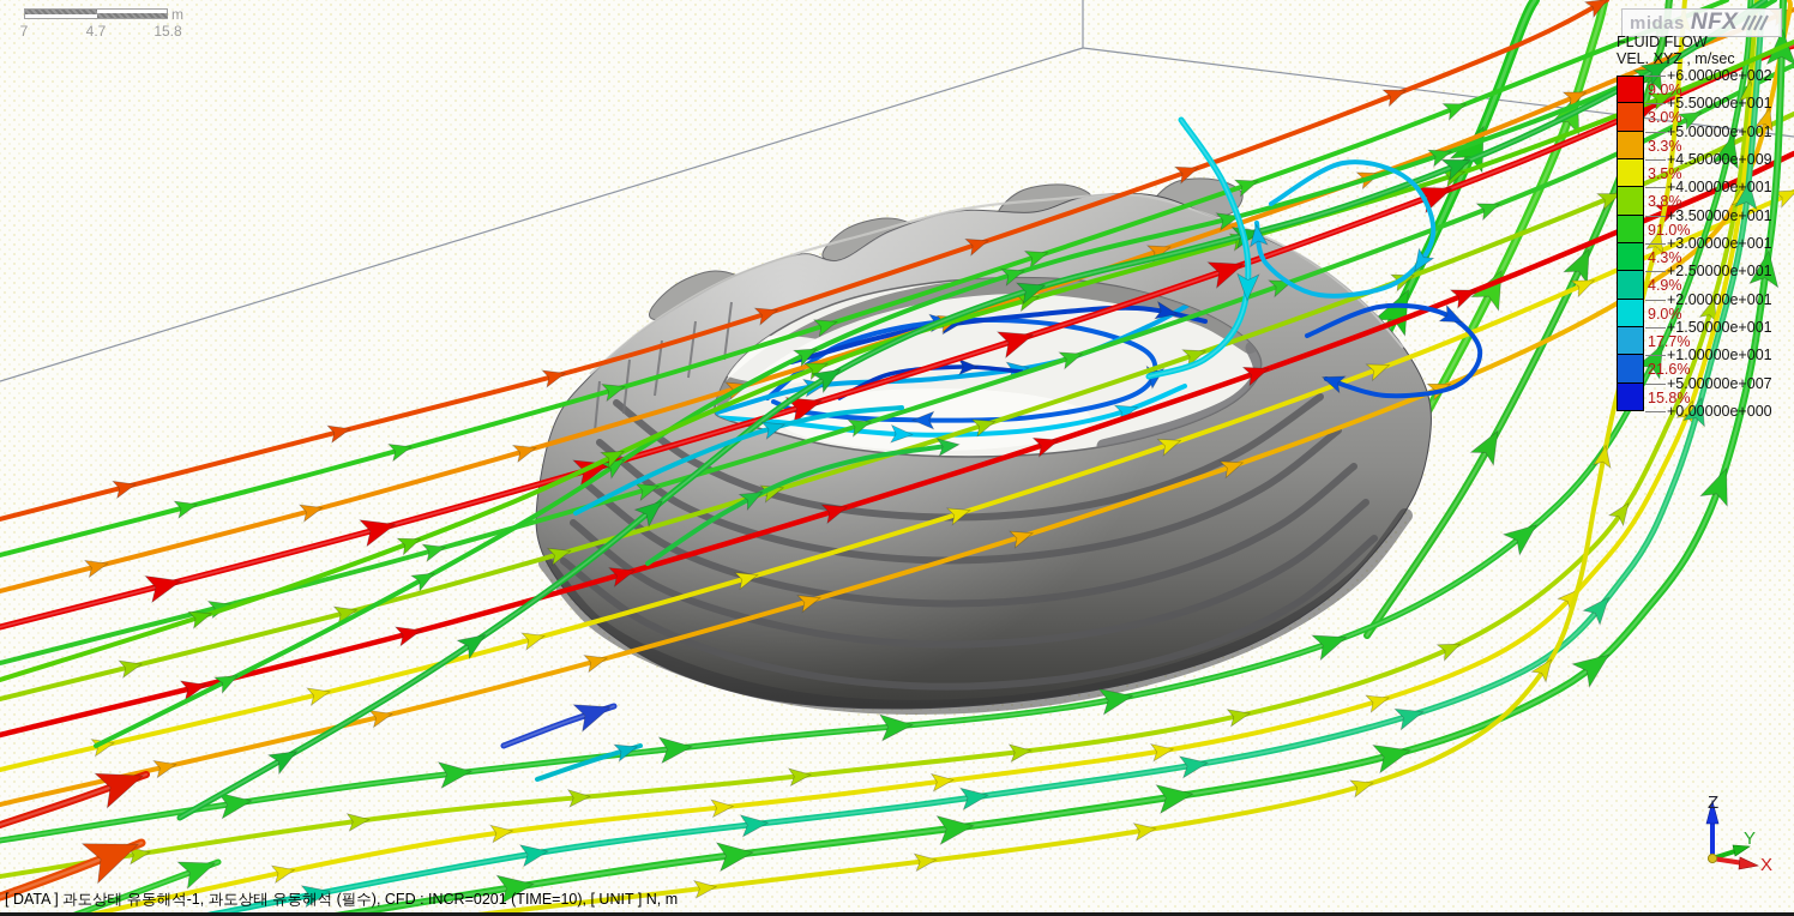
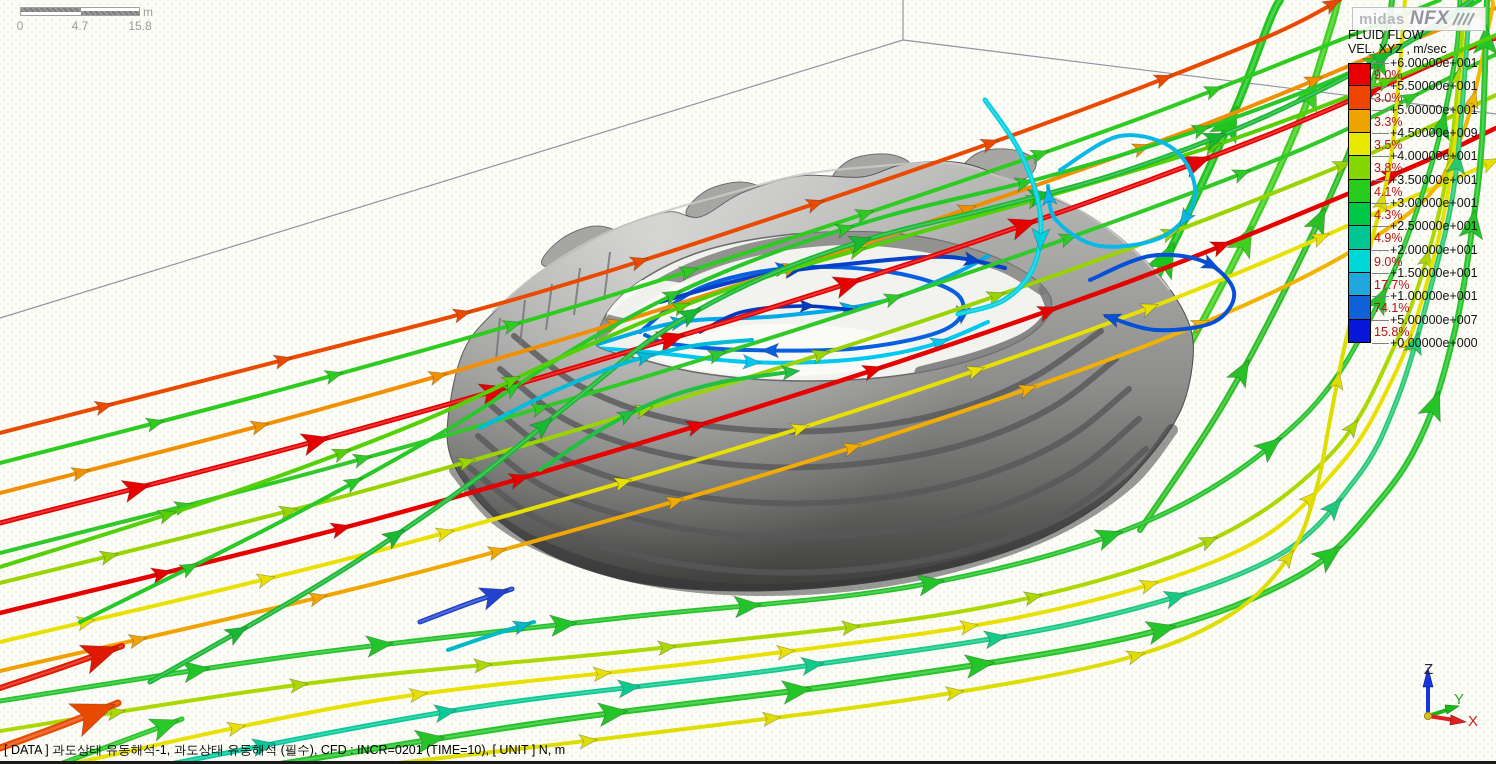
- 7
+ 0
  4.7
  15.8
  m
  midas
  NFX
  FLUID FLOW
  VEL. XYZ , m/sec
  9.0%
  3.0%
  3.3%
  3.5%
  3.8%
- 91.0%
+ 4.1%
  4.3%
  4.9%
  9.0%
  17.7%
- 21.6%
+ 74.1%
  15.8%
- +6.00000e+002
+ +6.00000e+001
  +5.50000e+001
  +5.00000e+001
  +4.50000e+009
  +4.00000e+001
  +3.50000e+001
  +3.00000e+001
  +2.50000e+001
  +2.00000e+001
  +1.50000e+001
  +1.00000e+001
  +5.00000e+007
  +0.00000e+000
  Z
  Y
  X
  [ DATA ] 과도상태 유동해석-1, 과도상태 유동해석 (필수), CFD : INCR=0201 (TIME=10), [ UNIT ] N, m
